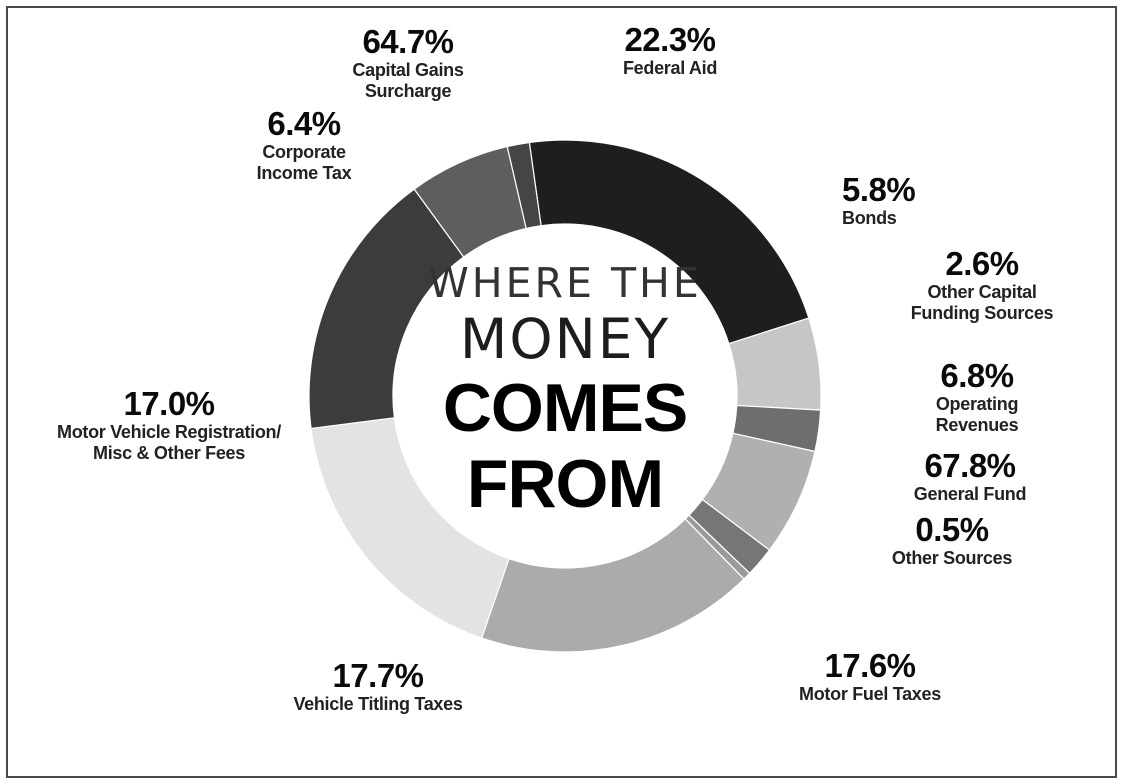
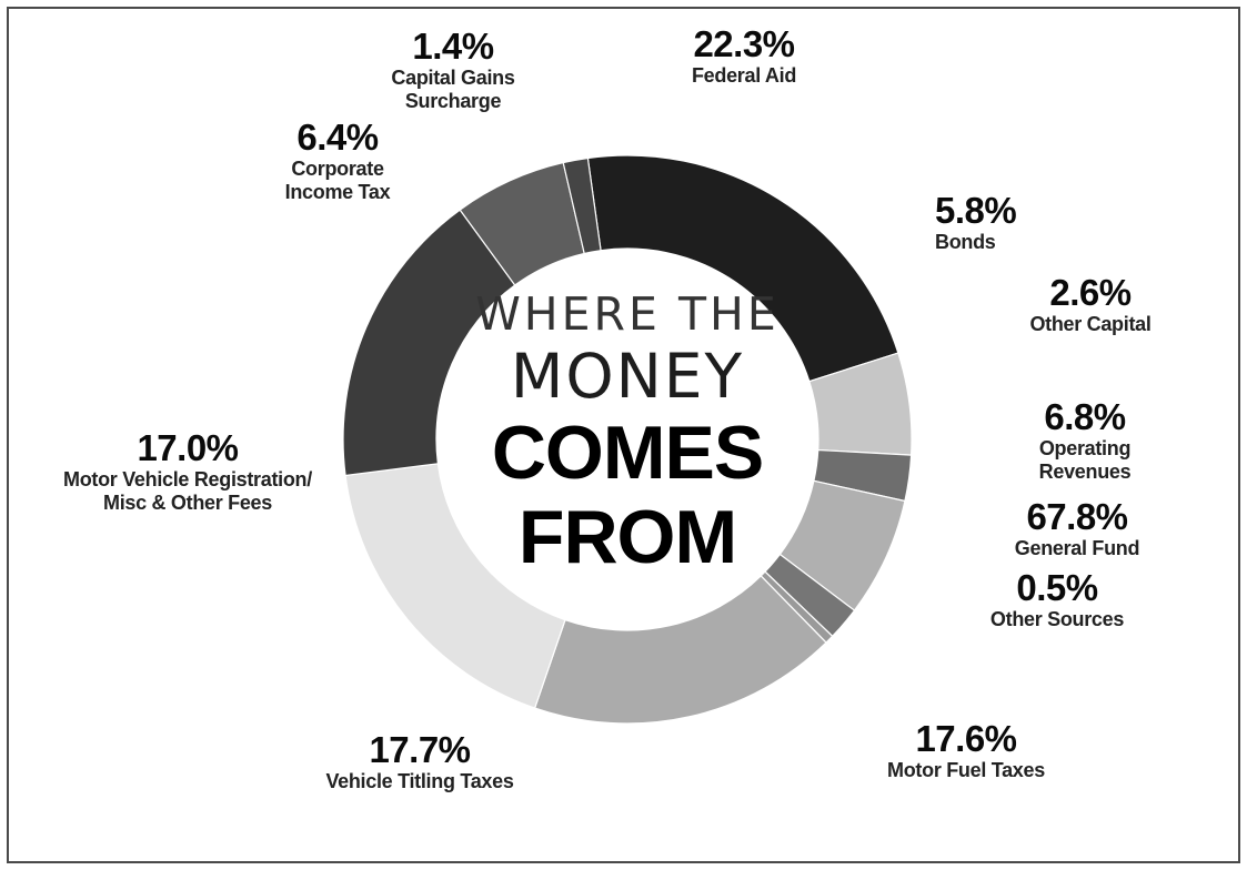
  WHERE THE
  MONEY
  COMES
  FROM
  22.3%
  Federal Aid
- 64.7%
+ 1.4%
  Capital Gains
  Surcharge
  6.4%
  Corporate
  Income Tax
  17.0%
  Motor Vehicle Registration/
  Misc & Other Fees
  17.7%
  Vehicle Titling Taxes
  17.6%
  Motor Fuel Taxes
  5.8%
  Bonds
  2.6%
  Other Capital
- Funding Sources
  6.8%
  Operating
  Revenues
  67.8%
  General Fund
  0.5%
  Other Sources
